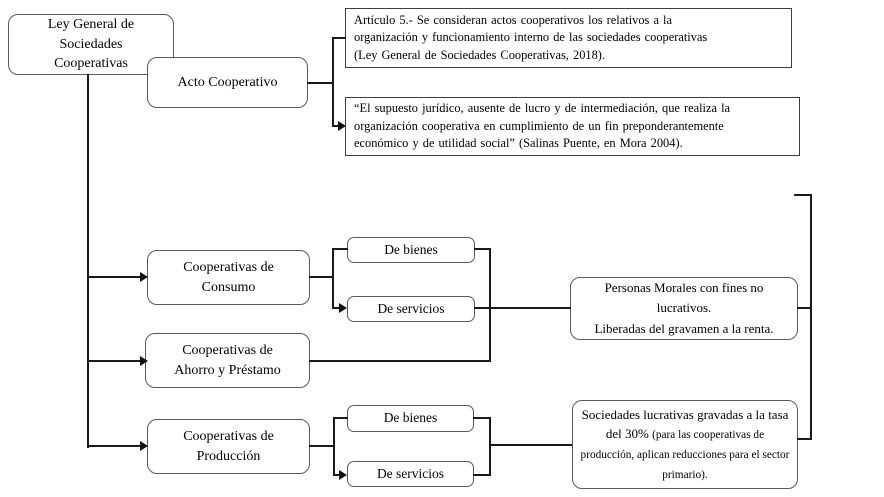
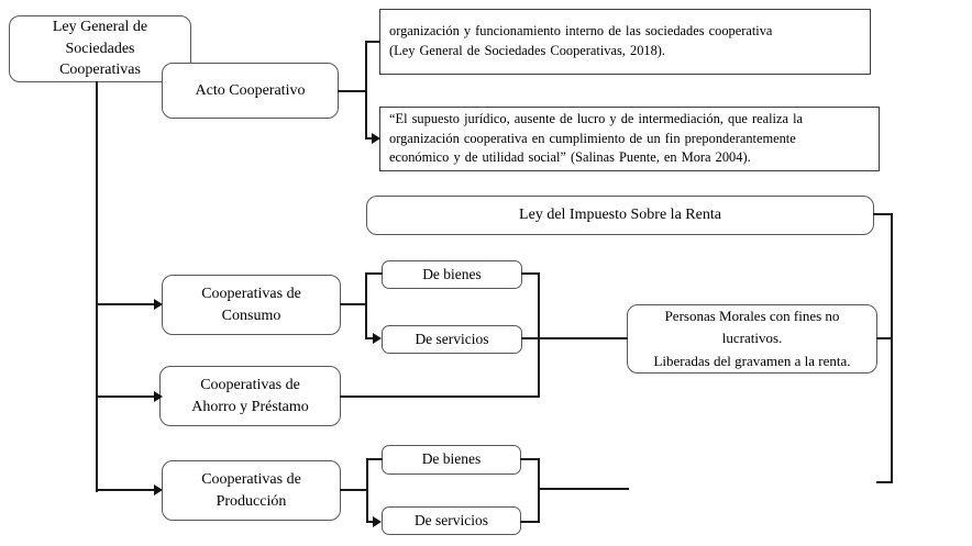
  Ley General de
  Sociedades
  Cooperativas
  Acto Cooperativo
- Artículo 5.- Se consideran actos cooperativos los relativos a la
- organización y funcionamiento interno de las sociedades cooperativas
+ organización y funcionamiento interno de las sociedades cooperativa
  (Ley General de Sociedades Cooperativas, 2018).
  “El supuesto jurídico, ausente de lucro y de intermediación, que realiza la
  organización cooperativa en cumplimiento de un fin preponderantemente
  económico y de utilidad social” (Salinas Puente, en Mora 2004).
+ Ley del Impuesto Sobre la Renta
  Cooperativas de
  Consumo
  Cooperativas de
  Ahorro y Préstamo
  Cooperativas de
  Producción
  De bienes
  De servicios
  De bienes
  De servicios
  Personas Morales con fines no lucrativos.
  Liberadas del gravamen a la renta.
- Sociedades lucrativas gravadas a la tasa del 30% (para las cooperativas de producción, aplican reducciones para el sector primario).
